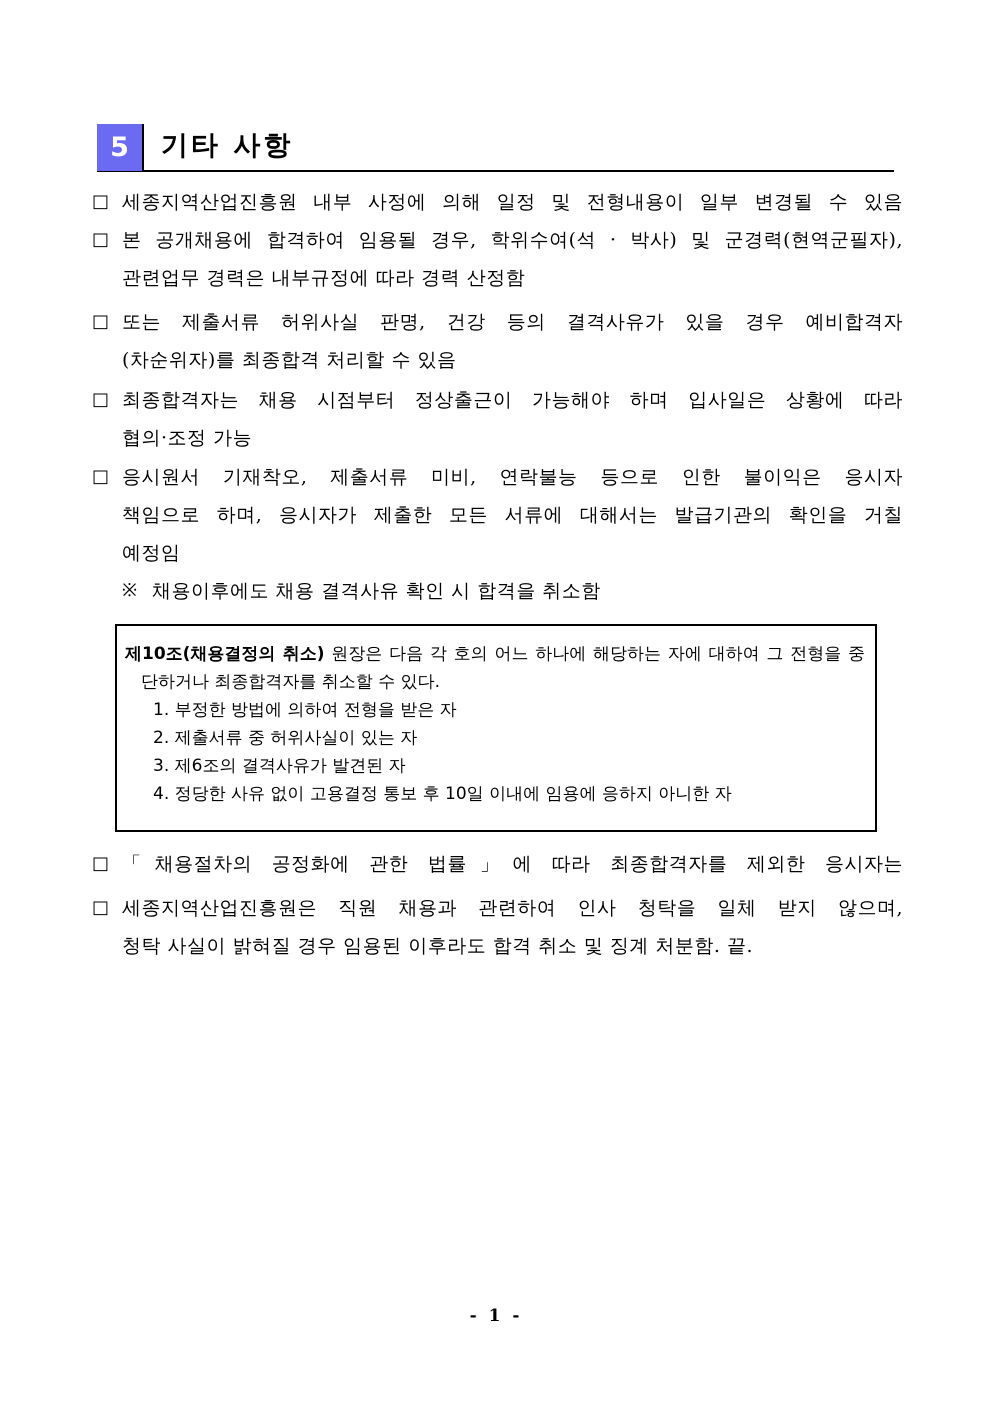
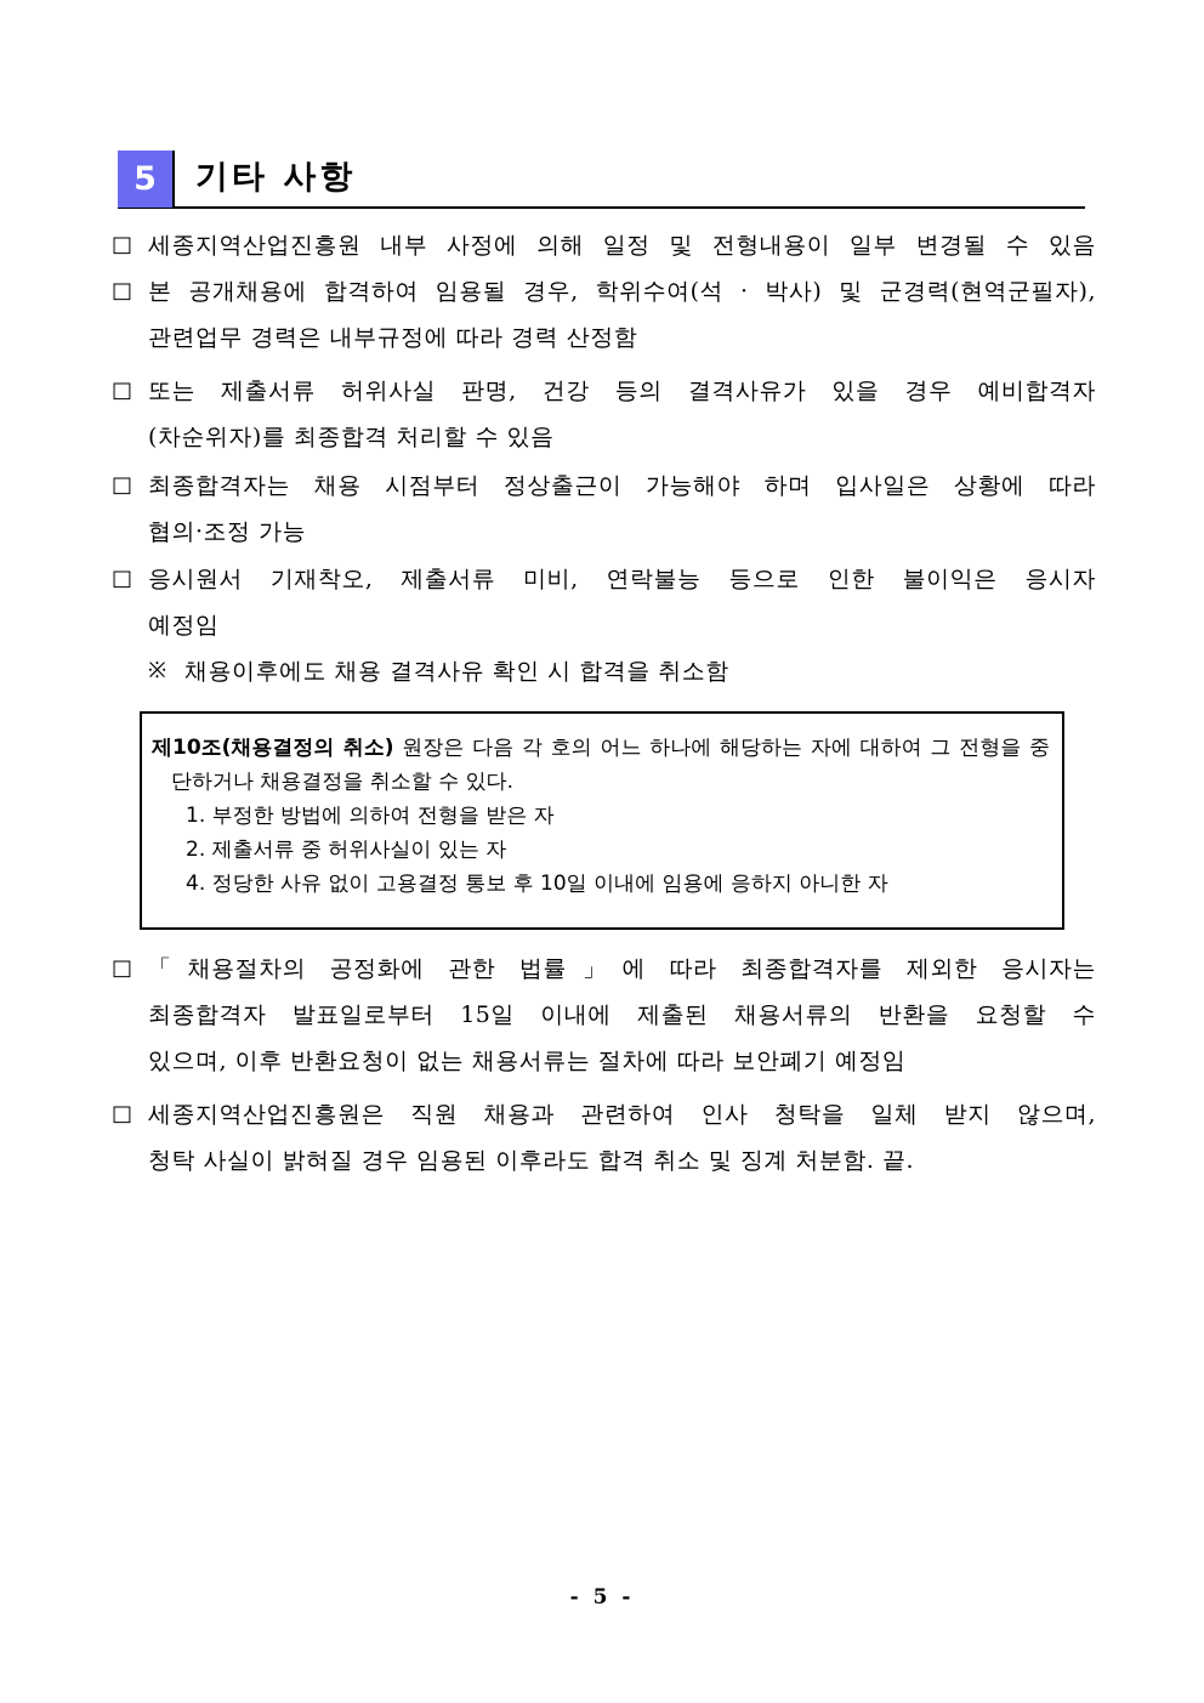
  5
  기타 사항
  □
  세종지역산업진흥원 내부 사정에 의해 일정 및 전형내용이 일부 변경될 수 있음
  □
  본 공개채용에 합격하여 임용될 경우, 학위수여(석 · 박사) 및 군경력(현역군필자),
  관련업무 경력은 내부규정에 따라 경력 산정함
  □
  또는 제출서류 허위사실 판명, 건강 등의 결격사유가 있을 경우 예비합격자
  (차순위자)를 최종합격 처리할 수 있음
  □
  최종합격자는 채용 시점부터 정상출근이 가능해야 하며 입사일은 상황에 따라
  협의·조정 가능
  □
  응시원서 기재착오, 제출서류 미비, 연락불능 등으로 인한 불이익은 응시자
- 책임으로 하며, 응시자가 제출한 모든 서류에 대해서는 발급기관의 확인을 거칠
  예정임
  ※
  채용이후에도 채용 결격사유 확인 시 합격을 취소함
  제10조(채용결정의 취소) 원장은 다음 각 호의 어느 하나에 해당하는 자에 대하여 그 전형을 중
- 단하거나 최종합격자를 취소할 수 있다.
+ 단하거나 채용결정을 취소할 수 있다.
  1. 부정한 방법에 의하여 전형을 받은 자
  2. 제출서류 중 허위사실이 있는 자
- 3. 제6조의 결격사유가 발견된 자
  4. 정당한 사유 없이 고용결정 통보 후 10일 이내에 임용에 응하지 아니한 자
  □
  「채용절차의 공정화에 관한 법률」에 따라 최종합격자를 제외한 응시자는
+ 최종합격자 발표일로부터 15일 이내에 제출된 채용서류의 반환을 요청할 수
+ 있으며, 이후 반환요청이 없는 채용서류는 절차에 따라 보안폐기 예정임
  □
  세종지역산업진흥원은 직원 채용과 관련하여 인사 청탁을 일체 받지 않으며,
  청탁 사실이 밝혀질 경우 임용된 이후라도 합격 취소 및 징계 처분함. 끝.
- - 1 -
+ - 5 -
